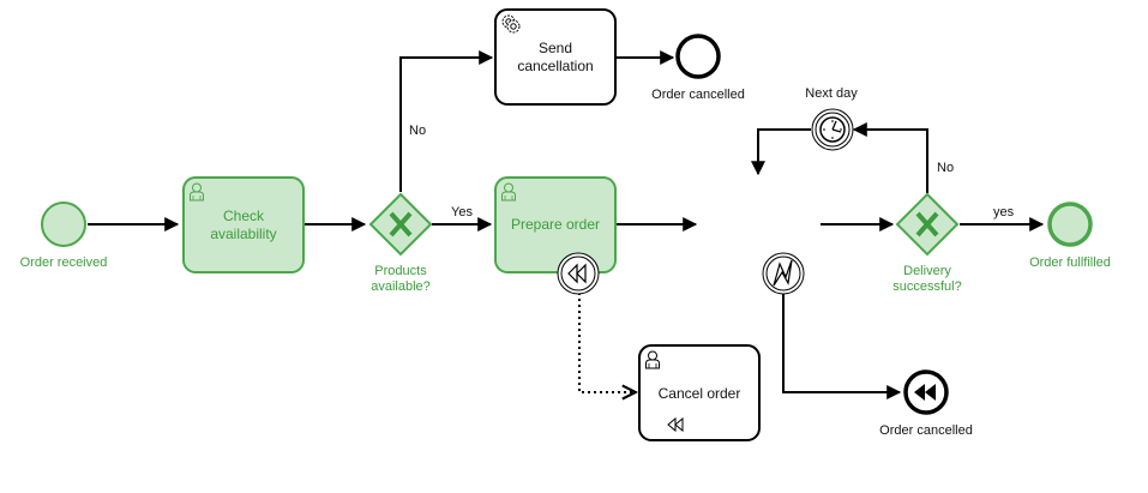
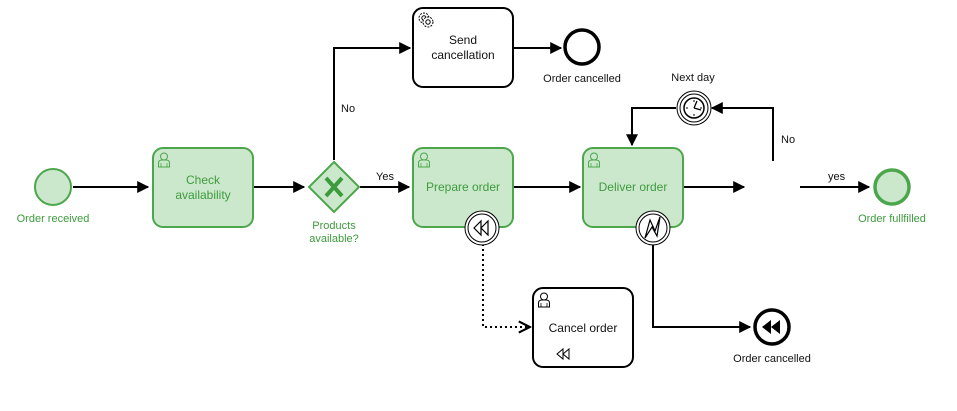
  No
  Yes
  No
  yes
  Order received
  Check
  availability
  Products
  available?
  Send
  cancellation
  Order cancelled
  Prepare order
+ Deliver order
  Next day
- Delivery
- successful?
  Order fullfilled
  Cancel order
  Order cancelled
